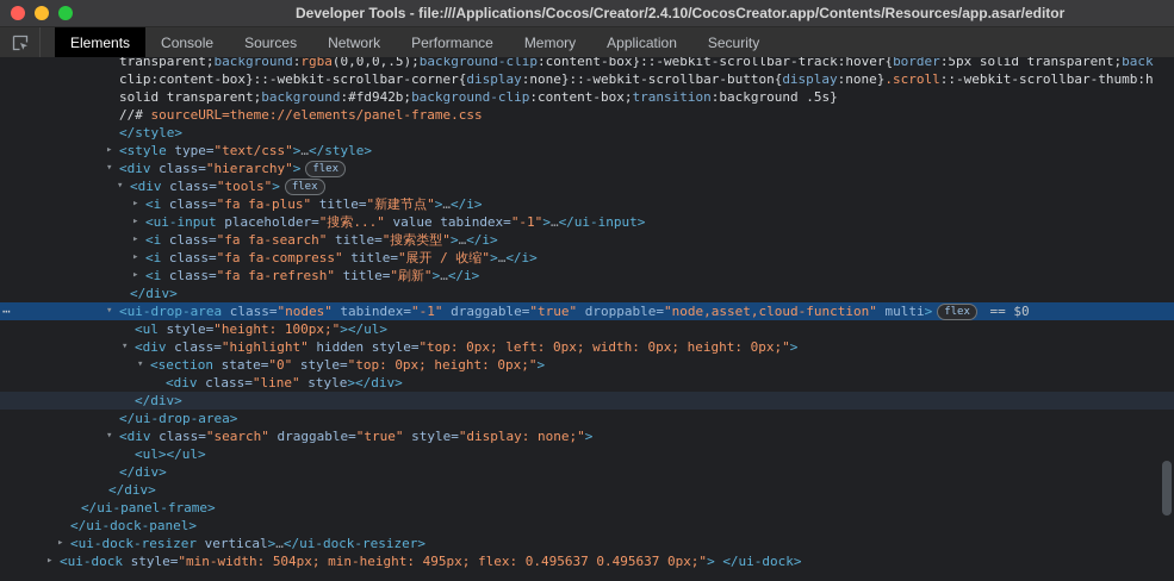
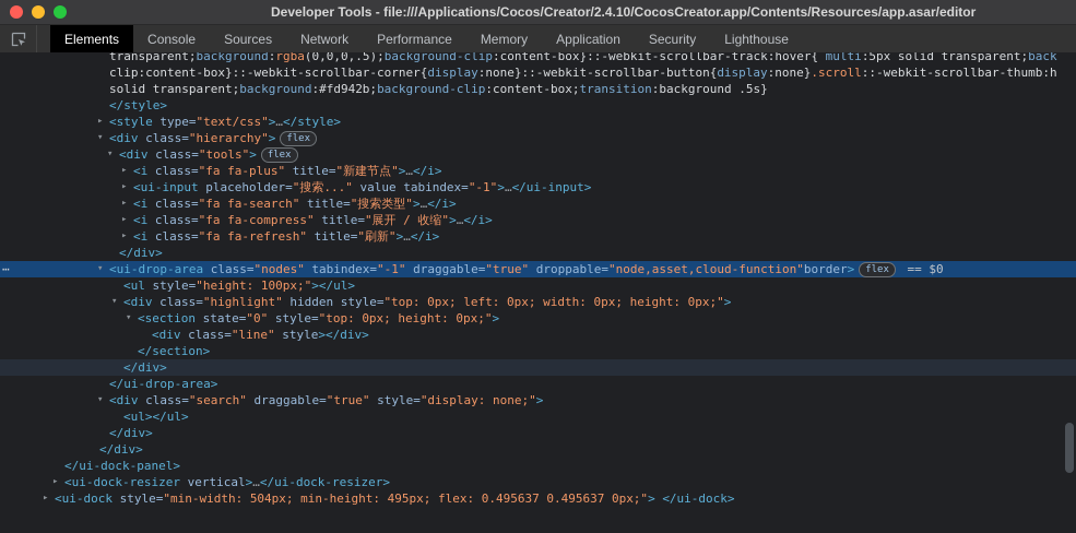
  Developer Tools - file:///Applications/Cocos/Creator/2.4.10/CocosCreator.app/Contents/Resources/app.asar/editor
  Elements
  Console
  Sources
  Network
  Performance
  Memory
  Application
  Security
+ Lighthouse
- transparent;background:rgba(0,0,0,.5);background-clip:content-box}::-webkit-scrollbar-track:hover{border:5px solid transparent;back
+ transparent;background:rgba(0,0,0,.5);background-clip:content-box}::-webkit-scrollbar-track:hover{ multi:5px solid transparent;back
  clip:content-box}::-webkit-scrollbar-corner{display:none}::-webkit-scrollbar-button{display:none}.scroll::-webkit-scrollbar-thumb:h
  solid transparent;background:#fd942b;background-clip:content-box;transition:background .5s}
- //# sourceURL=theme://elements/panel-frame.css
  </style>
  ▸
  <style type="text/css">…</style>
  ▾
  <div class="hierarchy"> flex
  ▾
  <div class="tools"> flex
  ▸
  <i class="fa fa-plus" title="新建节点">…</i>
  ▸
  <ui-input placeholder="搜索..." value tabindex="-1">…</ui-input>
  ▸
  <i class="fa fa-search" title="搜索类型">…</i>
  ▸
  <i class="fa fa-compress" title="展开 / 收缩">…</i>
  ▸
  <i class="fa fa-refresh" title="刷新">…</i>
  </div>
  ⋯
  ▾
- <ui-drop-area class="nodes" tabindex="-1" draggable="true" droppable="node,asset,cloud-function" multi> flex == $0
+ <ui-drop-area class="nodes" tabindex="-1" draggable="true" droppable="node,asset,cloud-function"border> flex == $0
  <ul style="height: 100px;"></ul>
  ▾
  <div class="highlight" hidden style="top: 0px; left: 0px; width: 0px; height: 0px;">
  ▾
  <section state="0" style="top: 0px; height: 0px;">
  <div class="line" style></div>
+ </section>
  </div>
  </ui-drop-area>
  ▾
  <div class="search" draggable="true" style="display: none;">
  <ul></ul>
  </div>
  </div>
- </ui-panel-frame>
  </ui-dock-panel>
  ▸
  <ui-dock-resizer vertical>…</ui-dock-resizer>
  ▸
  <ui-dock style="min-width: 504px; min-height: 495px; flex: 0.495637 0.495637 0px;"> </ui-dock>
